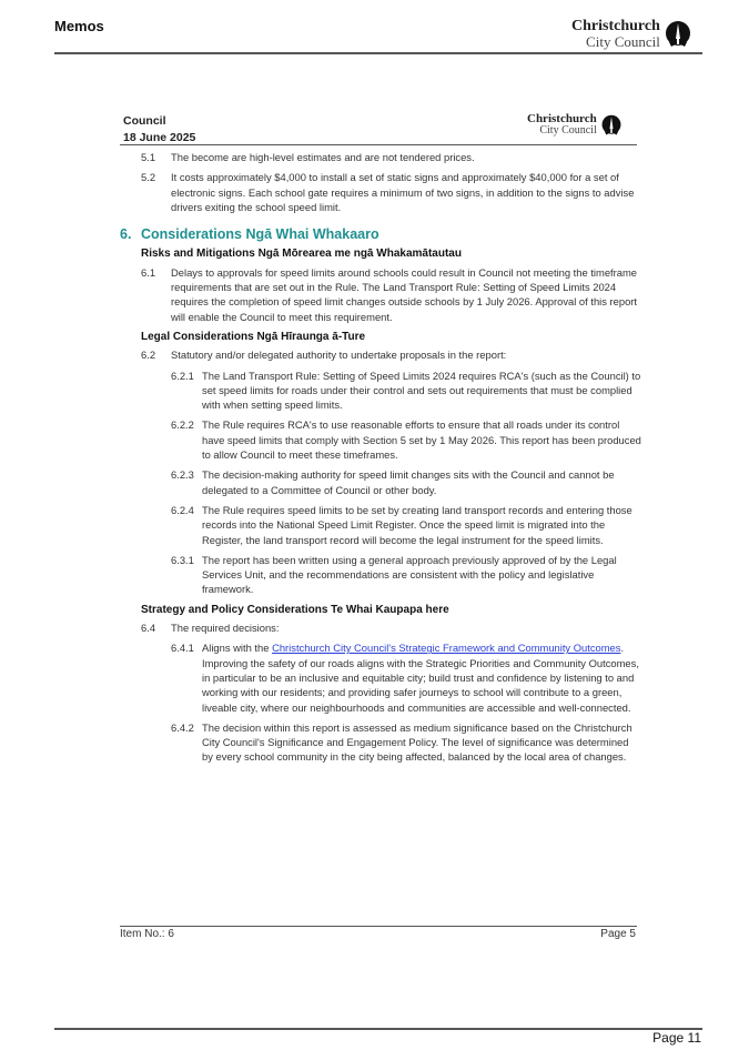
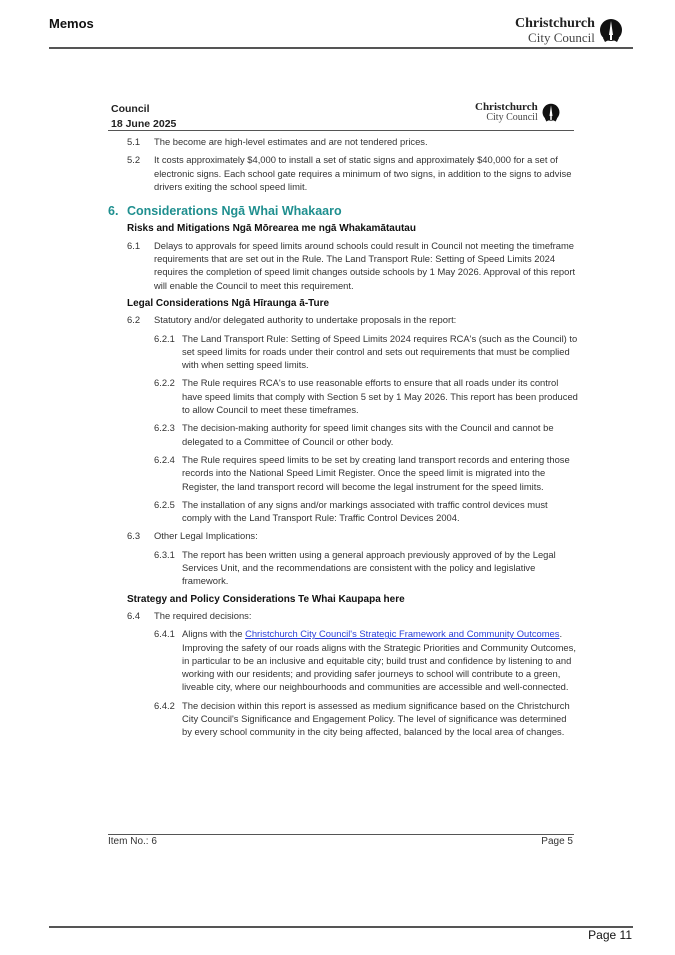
  Memos
  Christchurch
  City Council
  Council
  18 June 2025
  Christchurch
  City Council
  5.1
  The become are high-level estimates and are not tendered prices.
  5.2
  It costs approximately $4,000 to install a set of static signs and approximately $40,000 for a set of electronic signs. Each school gate requires a minimum of two signs, in addition to the signs to advise drivers exiting the school speed limit.
  6.
  Considerations Ngā Whai Whakaaro
  Risks and Mitigations Ngā Mōrearea me ngā Whakamātautau
  6.1
- Delays to approvals for speed limits around schools could result in Council not meeting the timeframe requirements that are set out in the Rule. The Land Transport Rule: Setting of Speed Limits 2024 requires the completion of speed limit changes outside schools by 1 July 2026. Approval of this report will enable the Council to meet this requirement.
+ Delays to approvals for speed limits around schools could result in Council not meeting the timeframe requirements that are set out in the Rule. The Land Transport Rule: Setting of Speed Limits 2024 requires the completion of speed limit changes outside schools by 1 May 2026. Approval of this report will enable the Council to meet this requirement.
  Legal Considerations Ngā Hīraunga ā-Ture
  6.2
  Statutory and/or delegated authority to undertake proposals in the report:
  6.2.1
  The Land Transport Rule: Setting of Speed Limits 2024 requires RCA's (such as the Council) to set speed limits for roads under their control and sets out requirements that must be complied with when setting speed limits.
  6.2.2
  The Rule requires RCA's to use reasonable efforts to ensure that all roads under its control have speed limits that comply with Section 5 set by 1 May 2026. This report has been produced to allow Council to meet these timeframes.
  6.2.3
  The decision-making authority for speed limit changes sits with the Council and cannot be delegated to a Committee of Council or other body.
  6.2.4
  The Rule requires speed limits to be set by creating land transport records and entering those records into the National Speed Limit Register. Once the speed limit is migrated into the Register, the land transport record will become the legal instrument for the speed limits.
+ 6.2.5
+ The installation of any signs and/or markings associated with traffic control devices must comply with the Land Transport Rule: Traffic Control Devices 2004.
+ 6.3
+ Other Legal Implications:
  6.3.1
  The report has been written using a general approach previously approved of by the Legal Services Unit, and the recommendations are consistent with the policy and legislative framework.
  Strategy and Policy Considerations Te Whai Kaupapa here
  6.4
  The required decisions:
  6.4.1
  Aligns with the Christchurch City Council's Strategic Framework and Community Outcomes. Improving the safety of our roads aligns with the Strategic Priorities and Community Outcomes, in particular to be an inclusive and equitable city; build trust and confidence by listening to and working with our residents; and providing safer journeys to school will contribute to a green, liveable city, where our neighbourhoods and communities are accessible and well-connected.
  6.4.2
  The decision within this report is assessed as medium significance based on the Christchurch City Council's Significance and Engagement Policy. The level of significance was determined by every school community in the city being affected, balanced by the local area of changes.
  Item No.: 6
  Page 5
  Page 11
